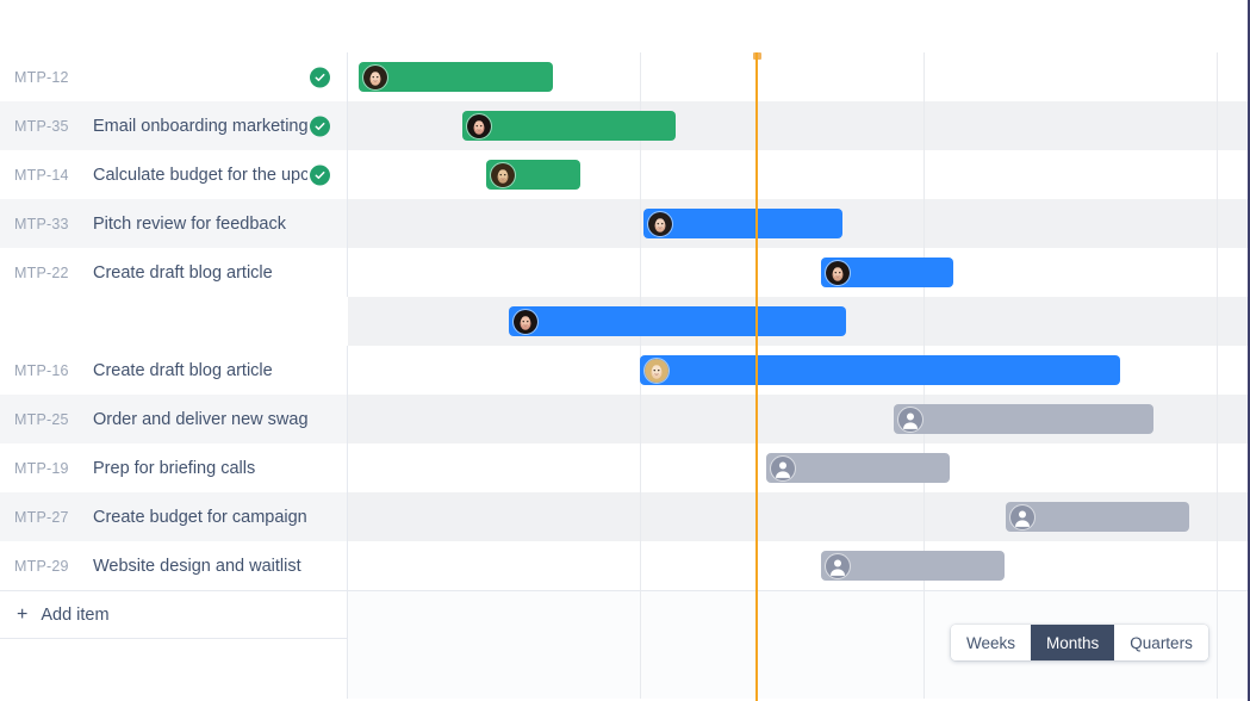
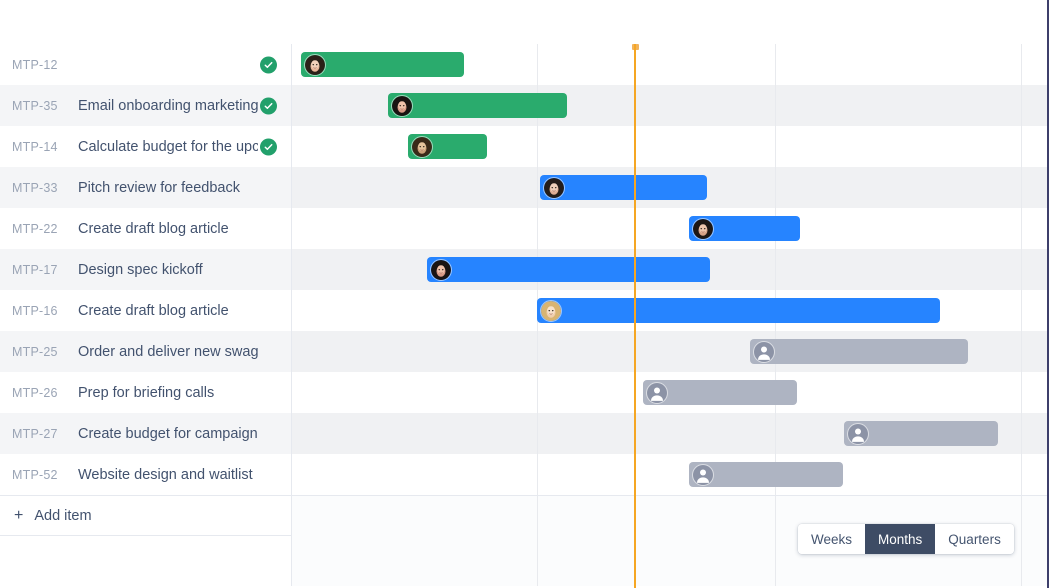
  MTP-12
  MTP-35
  Email onboarding marketing
  MTP-14
  Calculate budget for the upc
  MTP-33
  Pitch review for feedback
  MTP-22
  Create draft blog article
+ MTP-17
+ Design spec kickoff
  MTP-16
  Create draft blog article
  MTP-25
  Order and deliver new swag
- MTP-19
+ MTP-26
  Prep for briefing calls
  MTP-27
  Create budget for campaign
- MTP-29
+ MTP-52
  Website design and waitlist
  +
  Add item
  Weeks
  Months
  Quarters
